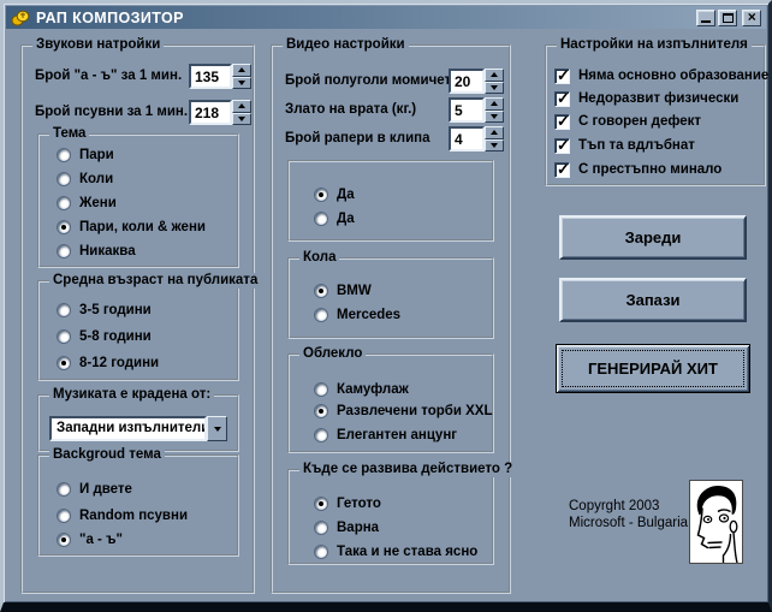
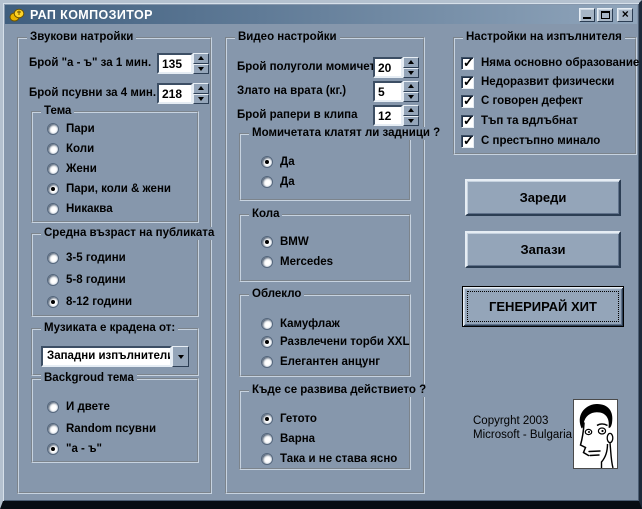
  РАП КОМПОЗИТОР
  ×
  Звукови натройки
  Брой "а - ъ" за 1 мин.
  135
- Брой псувни за 1 мин.
+ Брой псувни за 4 мин.
  218
  Тема
  Пари
  Коли
  Жени
  Пари, коли & жени
  Никаква
  Средна възраст на публиката
  3-5 години
  5-8 години
  8-12 години
  Музиката е крадена от:
  Западни изпълнител
  Backgroud тема
  И двете
  Random псувни
  "а - ъ"
  Видео настройки
  Брой полуголи момиче
  20
  Злато на врата (кг.)
  5
  Брой рапери в клипа
- 4
+ 12
+ Момичетата клатят ли задници ?
  Да
  Да
  Кола
  BMW
  Mercedes
  Облекло
  Камуфлаж
  Развлечени торби XXL
  Елегантен анцунг
  Къде се развива действието ?
  Гетото
  Варна
  Така и не става ясно
  Настройки на изпълнителя
  Няма основно образование
  Недоразвит физически
  С говорен дефект
  Тъп та вдлъбнат
  С престъпно минало
  Зареди
  Запази
  ГЕНЕРИРАЙ ХИТ
  Copyrght 2003
  Microsoft - Bulgaria
